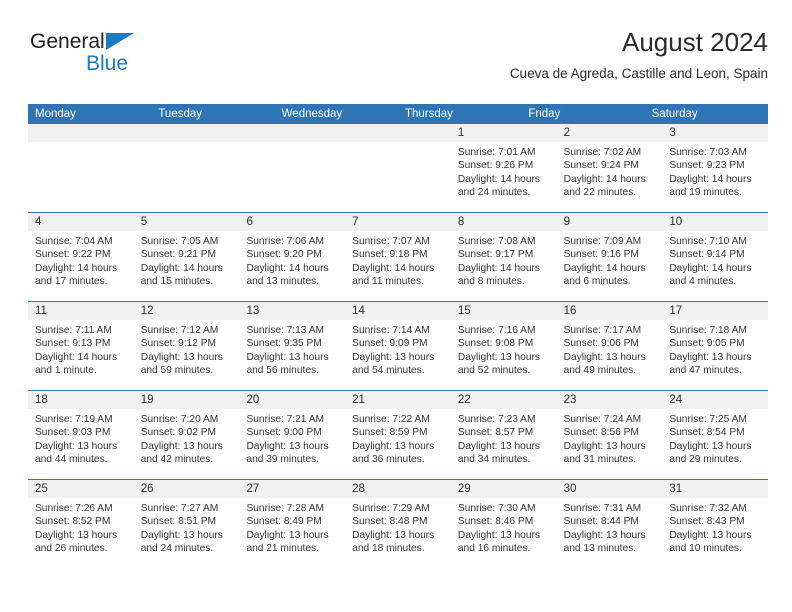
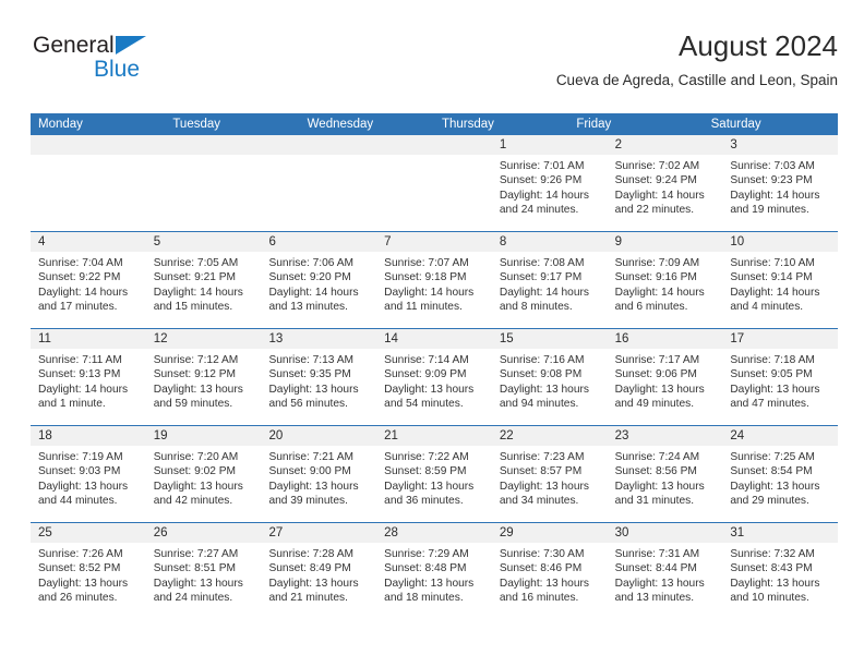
  General
  Blue
  August 2024
  Cueva de Agreda, Castille and Leon, Spain
  Monday
  Tuesday
  Wednesday
  Thursday
  Friday
  Saturday
  1
  Sunrise: 7:01 AM
  Sunset: 9:26 PM
  Daylight: 14 hours
  and 24 minutes.
  2
  Sunrise: 7:02 AM
  Sunset: 9:24 PM
  Daylight: 14 hours
  and 22 minutes.
  3
  Sunrise: 7:03 AM
  Sunset: 9:23 PM
  Daylight: 14 hours
  and 19 minutes.
  4
  Sunrise: 7:04 AM
  Sunset: 9:22 PM
  Daylight: 14 hours
  and 17 minutes.
  5
  Sunrise: 7:05 AM
  Sunset: 9:21 PM
  Daylight: 14 hours
  and 15 minutes.
  6
  Sunrise: 7:06 AM
  Sunset: 9:20 PM
  Daylight: 14 hours
  and 13 minutes.
  7
  Sunrise: 7:07 AM
  Sunset: 9:18 PM
  Daylight: 14 hours
  and 11 minutes.
  8
  Sunrise: 7:08 AM
  Sunset: 9:17 PM
  Daylight: 14 hours
  and 8 minutes.
  9
  Sunrise: 7:09 AM
  Sunset: 9:16 PM
  Daylight: 14 hours
  and 6 minutes.
  10
  Sunrise: 7:10 AM
  Sunset: 9:14 PM
  Daylight: 14 hours
  and 4 minutes.
  11
  Sunrise: 7:11 AM
  Sunset: 9:13 PM
  Daylight: 14 hours
  and 1 minute.
  12
  Sunrise: 7:12 AM
  Sunset: 9:12 PM
  Daylight: 13 hours
  and 59 minutes.
  13
  Sunrise: 7:13 AM
  Sunset: 9:35 PM
  Daylight: 13 hours
  and 56 minutes.
  14
  Sunrise: 7:14 AM
  Sunset: 9:09 PM
  Daylight: 13 hours
  and 54 minutes.
  15
  Sunrise: 7:16 AM
  Sunset: 9:08 PM
  Daylight: 13 hours
- and 52 minutes.
+ and 94 minutes.
  16
  Sunrise: 7:17 AM
  Sunset: 9:06 PM
  Daylight: 13 hours
  and 49 minutes.
  17
  Sunrise: 7:18 AM
  Sunset: 9:05 PM
  Daylight: 13 hours
  and 47 minutes.
  18
  Sunrise: 7:19 AM
  Sunset: 9:03 PM
  Daylight: 13 hours
  and 44 minutes.
  19
  Sunrise: 7:20 AM
  Sunset: 9:02 PM
  Daylight: 13 hours
  and 42 minutes.
  20
  Sunrise: 7:21 AM
  Sunset: 9:00 PM
  Daylight: 13 hours
  and 39 minutes.
  21
  Sunrise: 7:22 AM
  Sunset: 8:59 PM
  Daylight: 13 hours
  and 36 minutes.
  22
  Sunrise: 7:23 AM
  Sunset: 8:57 PM
  Daylight: 13 hours
  and 34 minutes.
  23
  Sunrise: 7:24 AM
  Sunset: 8:56 PM
  Daylight: 13 hours
  and 31 minutes.
  24
  Sunrise: 7:25 AM
  Sunset: 8:54 PM
  Daylight: 13 hours
  and 29 minutes.
  25
  Sunrise: 7:26 AM
  Sunset: 8:52 PM
  Daylight: 13 hours
  and 26 minutes.
  26
  Sunrise: 7:27 AM
  Sunset: 8:51 PM
  Daylight: 13 hours
  and 24 minutes.
  27
  Sunrise: 7:28 AM
  Sunset: 8:49 PM
  Daylight: 13 hours
  and 21 minutes.
  28
  Sunrise: 7:29 AM
  Sunset: 8:48 PM
  Daylight: 13 hours
  and 18 minutes.
  29
  Sunrise: 7:30 AM
  Sunset: 8:46 PM
  Daylight: 13 hours
  and 16 minutes.
  30
  Sunrise: 7:31 AM
  Sunset: 8:44 PM
  Daylight: 13 hours
  and 13 minutes.
  31
  Sunrise: 7:32 AM
  Sunset: 8:43 PM
  Daylight: 13 hours
  and 10 minutes.
